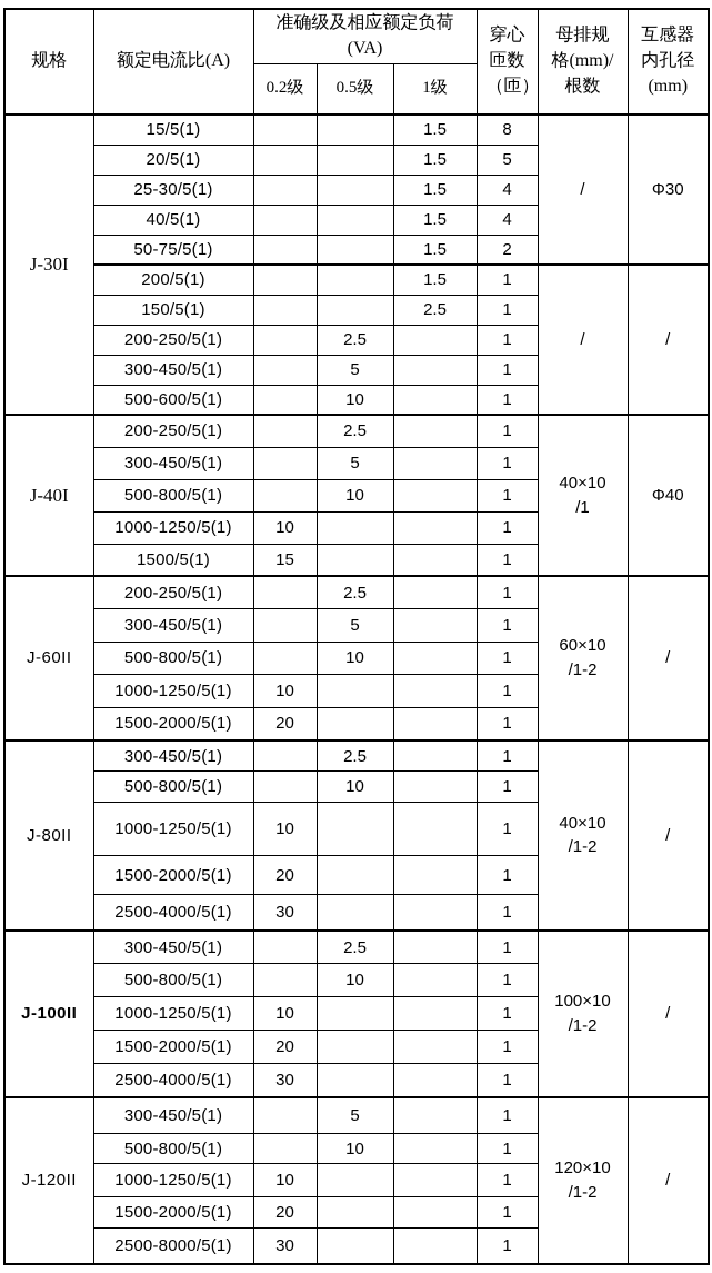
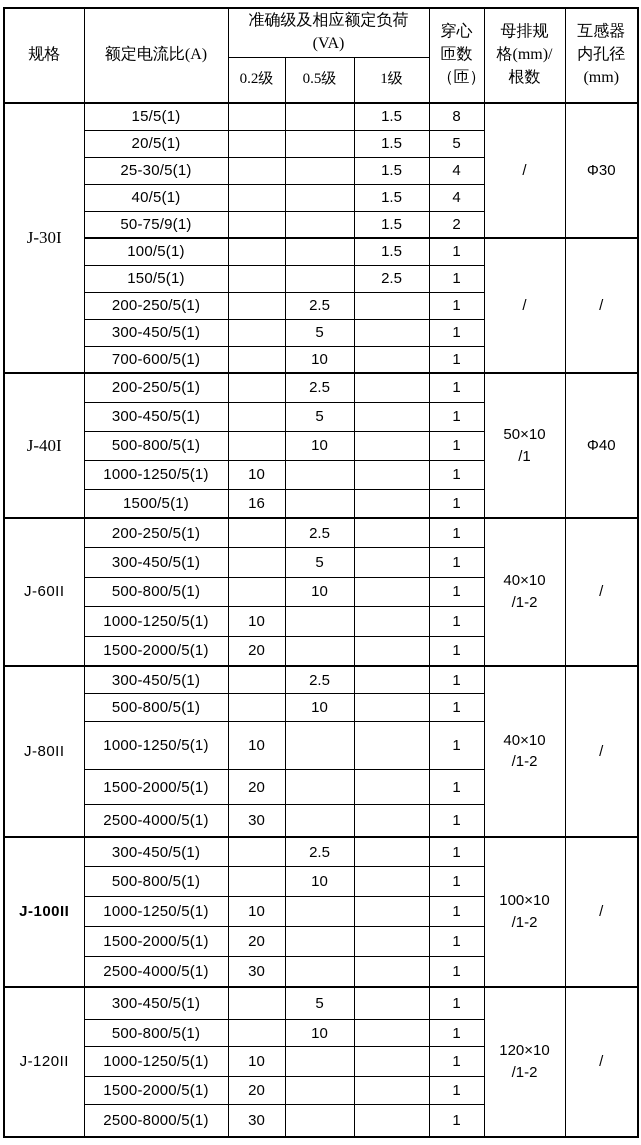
  规格	额定电流比(A)	准确级及相应额定负荷 (VA)	穿心匝数（匝）	母排规格(mm)/根数	互感器内孔径(mm)
  0.2级	0.5级	1级
  J-30I	15/5(1)			1.5	8	/	Φ30
  20/5(1)			1.5	5
  25-30/5(1)			1.5	4
  40/5(1)			1.5	4
- 50-75/5(1)			1.5	2
+ 50-75/9(1)			1.5	2
- 200/5(1)			1.5	1	/	/
+ 100/5(1)			1.5	1	/	/
  150/5(1)			2.5	1
  200-250/5(1)		2.5		1
  300-450/5(1)		5		1
- 500-600/5(1)		10		1
+ 700-600/5(1)		10		1
- J-40I	200-250/5(1)		2.5		1	40×10/1	Φ40
+ J-40I	200-250/5(1)		2.5		1	50×10/1	Φ40
  300-450/5(1)		5		1
  500-800/5(1)		10		1
  1000-1250/5(1)	10			1
- 1500/5(1)	15			1
+ 1500/5(1)	16			1
- J-60II	200-250/5(1)		2.5		1	60×10/1-2	/
+ J-60II	200-250/5(1)		2.5		1	40×10/1-2	/
  300-450/5(1)		5		1
  500-800/5(1)		10		1
  1000-1250/5(1)	10			1
  1500-2000/5(1)	20			1
  J-80II	300-450/5(1)		2.5		1	40×10/1-2	/
  500-800/5(1)		10		1
  1000-1250/5(1)	10			1
  1500-2000/5(1)	20			1
  2500-4000/5(1)	30			1
  J-100II	300-450/5(1)		2.5		1	100×10/1-2	/
  500-800/5(1)		10		1
  1000-1250/5(1)	10			1
  1500-2000/5(1)	20			1
  2500-4000/5(1)	30			1
  J-120II	300-450/5(1)		5		1	120×10/1-2	/
  500-800/5(1)		10		1
  1000-1250/5(1)	10			1
  1500-2000/5(1)	20			1
  2500-8000/5(1)	30			1
